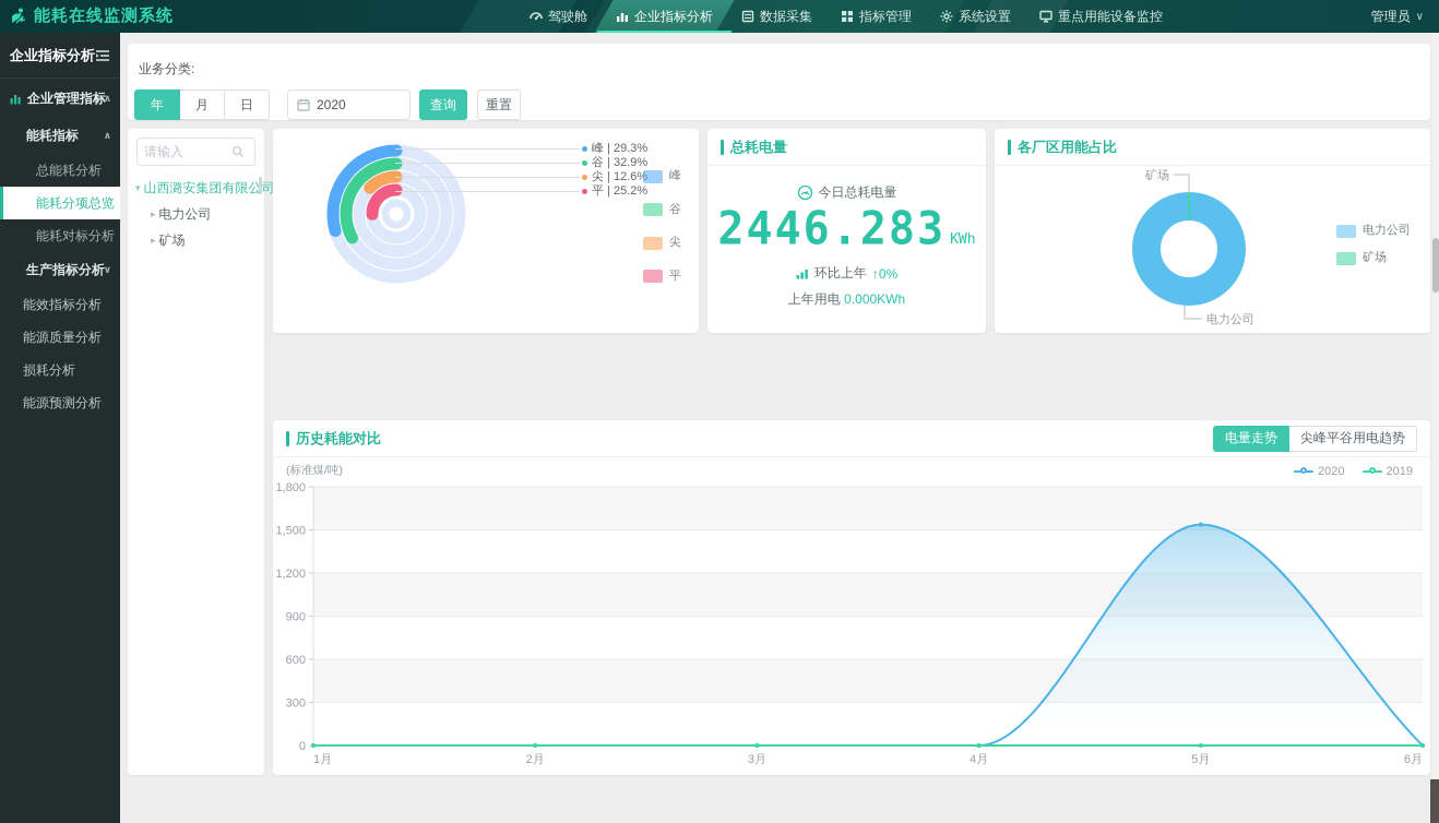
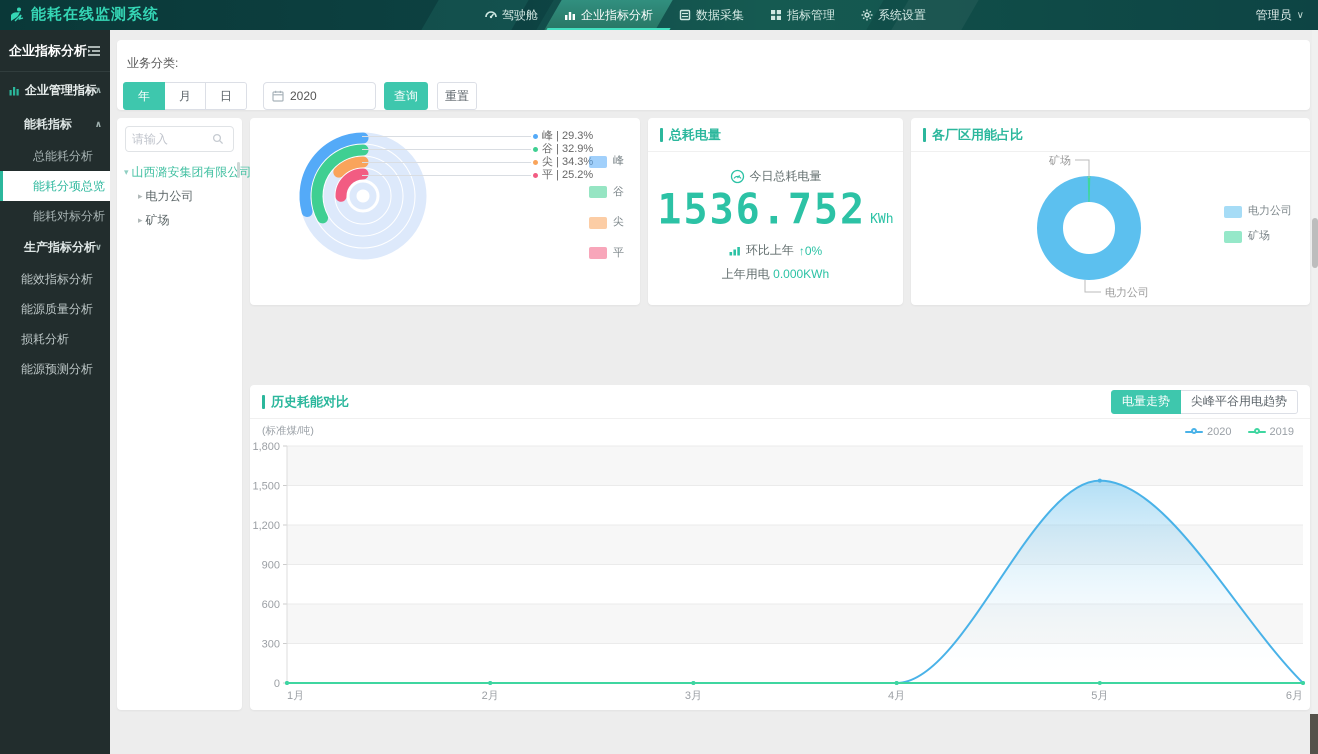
  能耗在线监测系统
  驾驶舱
  企业指标分析
  数据采集
  指标管理
  系统设置
- 重点用能设备监控
  管理员
  ∨
  企业指标分析
  企业管理指标
  ∧
  能耗指标
  ∧
  总能耗分析
  能耗分项总览
  能耗对标分析
  生产指标分析
  ∨
  能效指标分析
  能源质量分析
  损耗分析
  能源预测分析
  业务分类:
  年
  月
  日
  2020
  查询
  重置
  请输入
  ▾
  山西潞安集团有限公司
  ▸
  电力公司
  ▸
  矿场
  峰 | 29.3%
  谷 | 32.9%
- 尖 | 12.6%
+ 尖 | 34.3%
  平 | 25.2%
  峰
  谷
  尖
  平
  总耗电量
  今日总耗电量
- 2446.283
+ 1536.752
  KWh
  环比上年
  ↑0%
  上年用电 0.000KWh
  各厂区用能占比
  矿场
  电力公司
  电力公司
  矿场
  历史耗能对比
  电量走势
  尖峰平谷用电趋势
  (标准煤/吨)
  2020
  2019
  0
  300
  600
  900
  1,200
  1,500
  1,800
  1月
  2月
  3月
  4月
  5月
  6月
